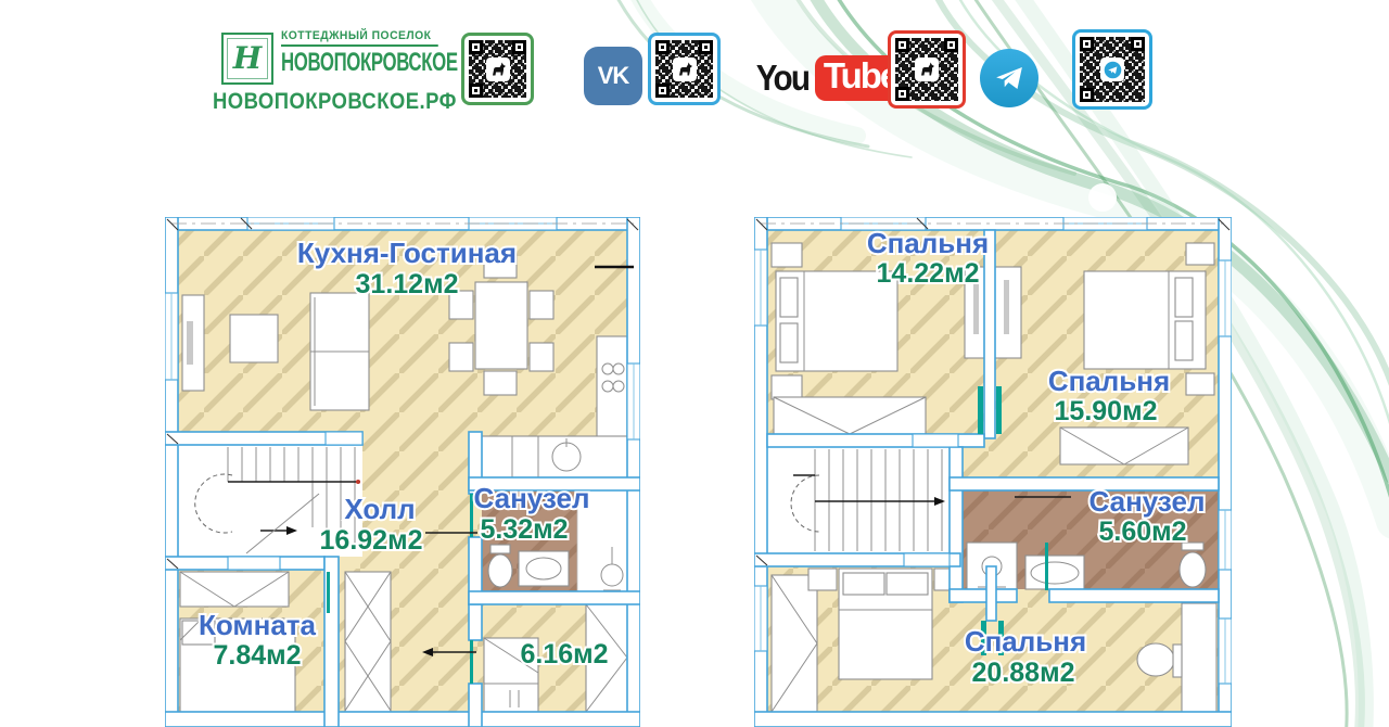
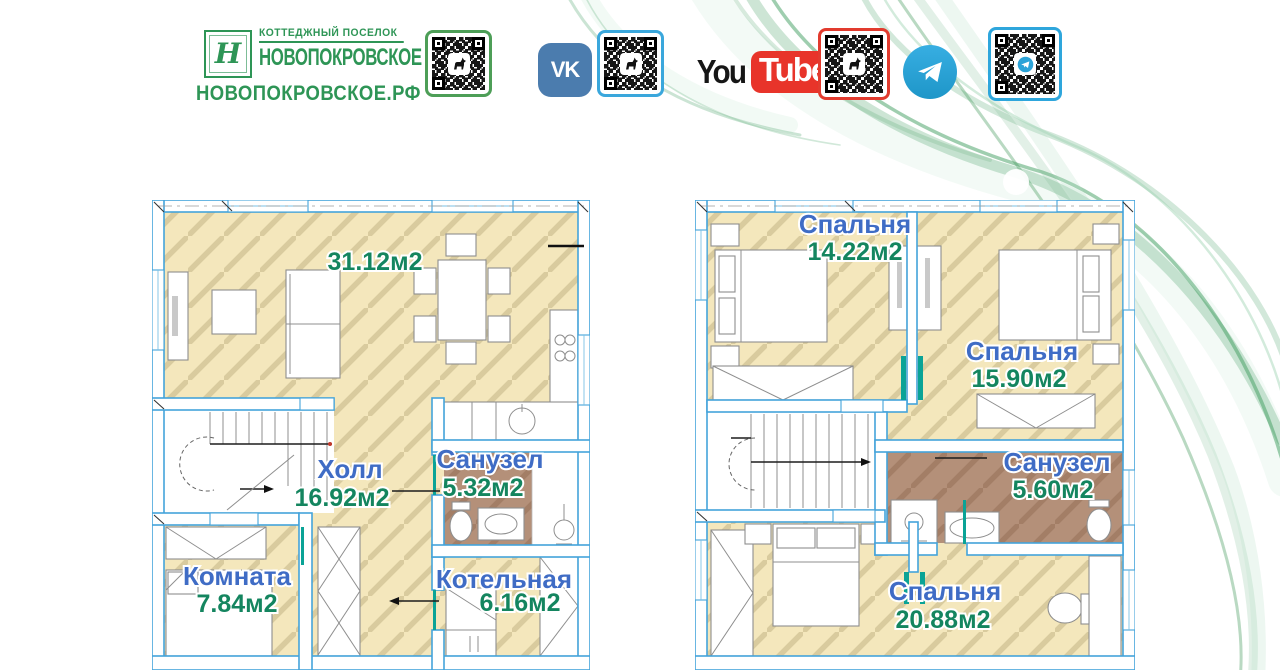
  Н
  КОТТЕДЖНЫЙ ПОСЕЛОК
  НОВОПОКРОВСКОЕ
  НОВОПОКРОВСКОЕ.РФ
  VK
  You
  Tub
- Кухня-Гостиная
  31.12м2
  Холл
  16.92м2
  Санузел
  5.32м2
  Комната
  7.84м2
+ Котельная
  6.16м2
  Спальня
  14.22м2
  Спальня
  15.90м2
  Санузел
  5.60м2
  Спальня
  20.88м2
